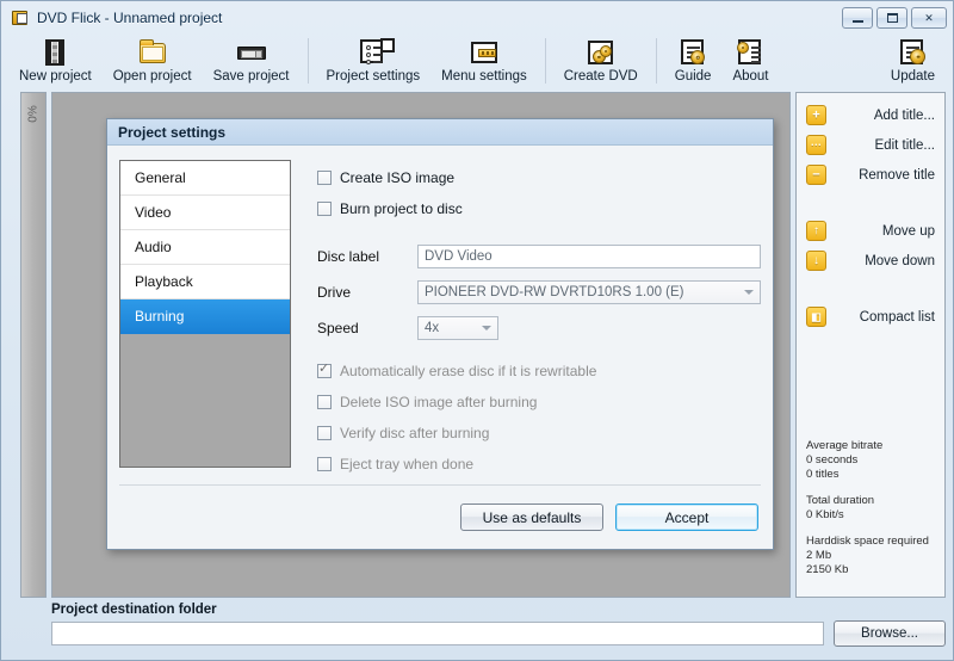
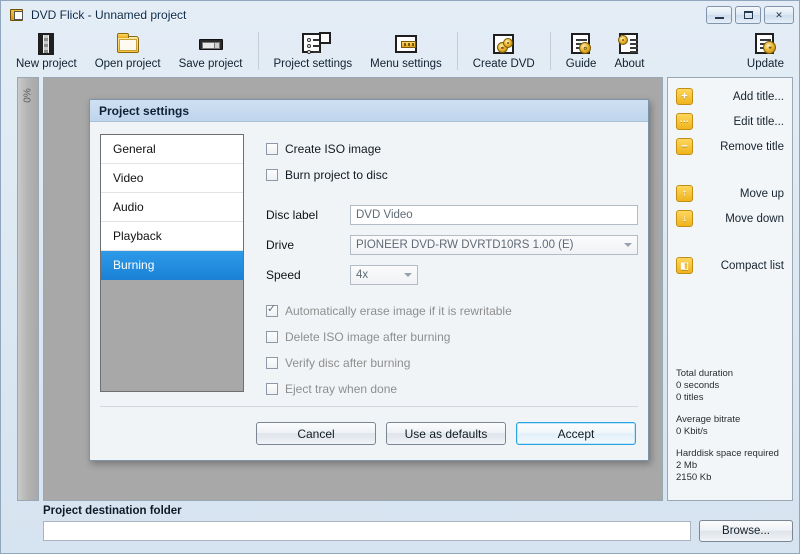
  DVD Flick - Unnamed project
  ✕
  New project
  Open project
  Save project
  Project settings
  Menu settings
  Create DVD
  Guide
  About
  Update
  +
  Add title...
  ···
  Edit title...
  −
  Remove title
  ↑
  Move up
  ↓
  Move down
  ◧
  Compact list
- Average bitrate
+ Total duration
  0 seconds
  0 titles
- Total duration
+ Average bitrate
  0 Kbit/s
  Harddisk space required
  2 Mb
  2150 Kb
  Project destination folder
  Browse...
  Project settings
  General
  Video
  Audio
  Playback
  Burning
  Create ISO image
  Burn project to disc
  Disc label
  DVD Video
  Drive
  PIONEER DVD-RW DVRTD10RS 1.00 (E)
  Speed
  4x
- Automatically erase disc if it is rewritable
+ Automatically erase image if it is rewritable
  Delete ISO image after burning
  Verify disc after burning
  Eject tray when done
+ Cancel
  Use as defaults
  Accept
